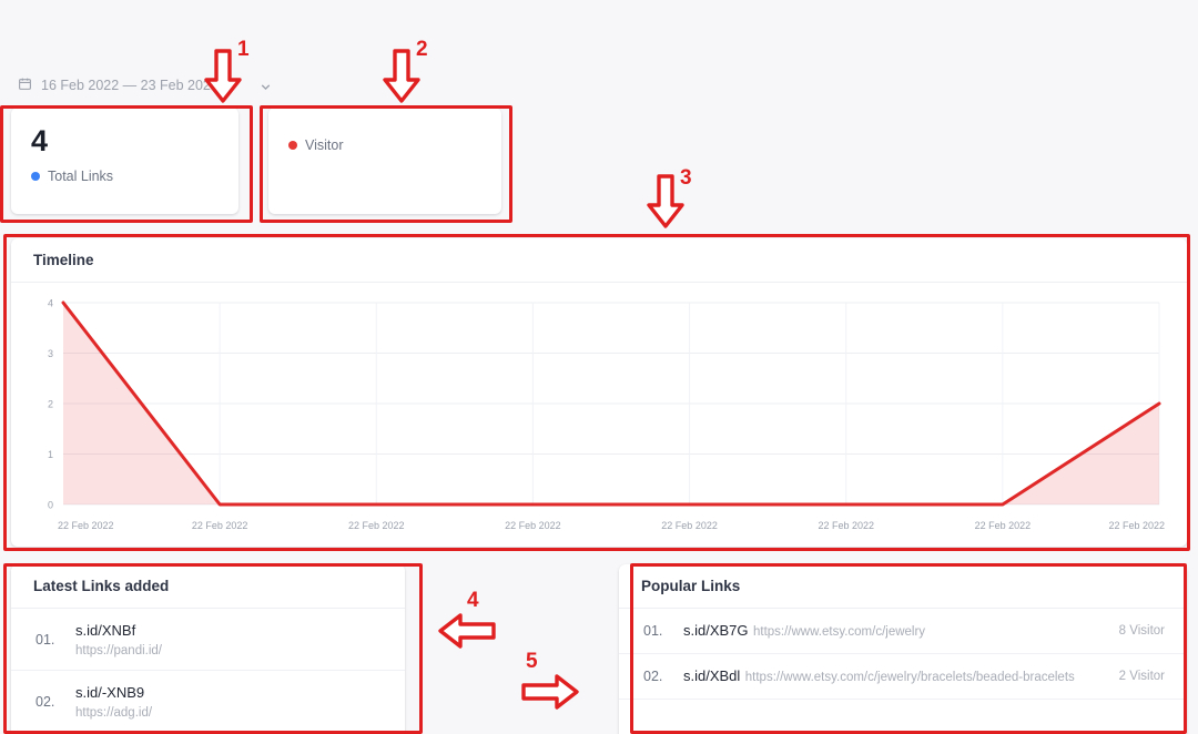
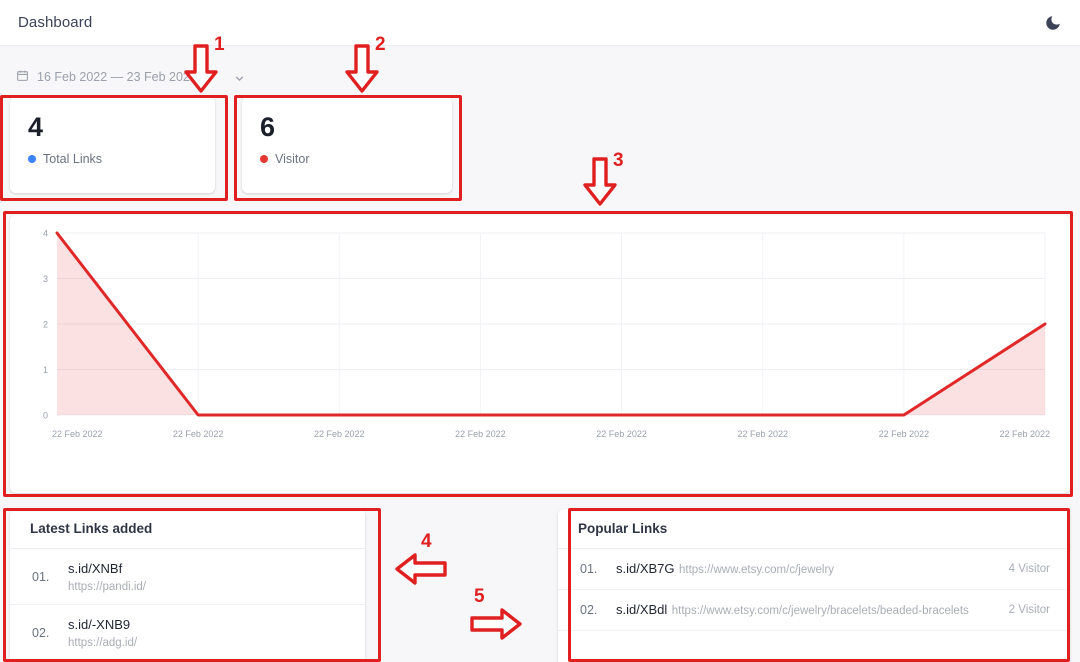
+ Dashboard
  16 Feb 2022 — 23 Feb 202
  4
  Total Links
+ 6
  Visitor
- Timeline
  0
  1
  2
  3
  4
  22 Feb 2022
  22 Feb 2022
  22 Feb 2022
  22 Feb 2022
  22 Feb 2022
  22 Feb 2022
  22 Feb 2022
  22 Feb 2022
  Latest Links added
  01.
  s.id/XNBf
  https://pandi.id/
  02.
  s.id/-XNB9
  https://adg.id/
  Popular Links
  01.
  s.id/XB7G https://www.etsy.com/c/jewelry
- 8 Visitor
+ 4 Visitor
  02.
  s.id/XBdl https://www.etsy.com/c/jewelry/bracelets/beaded-bracelets
  2 Visitor
  1
  2
  3
  4
  5
